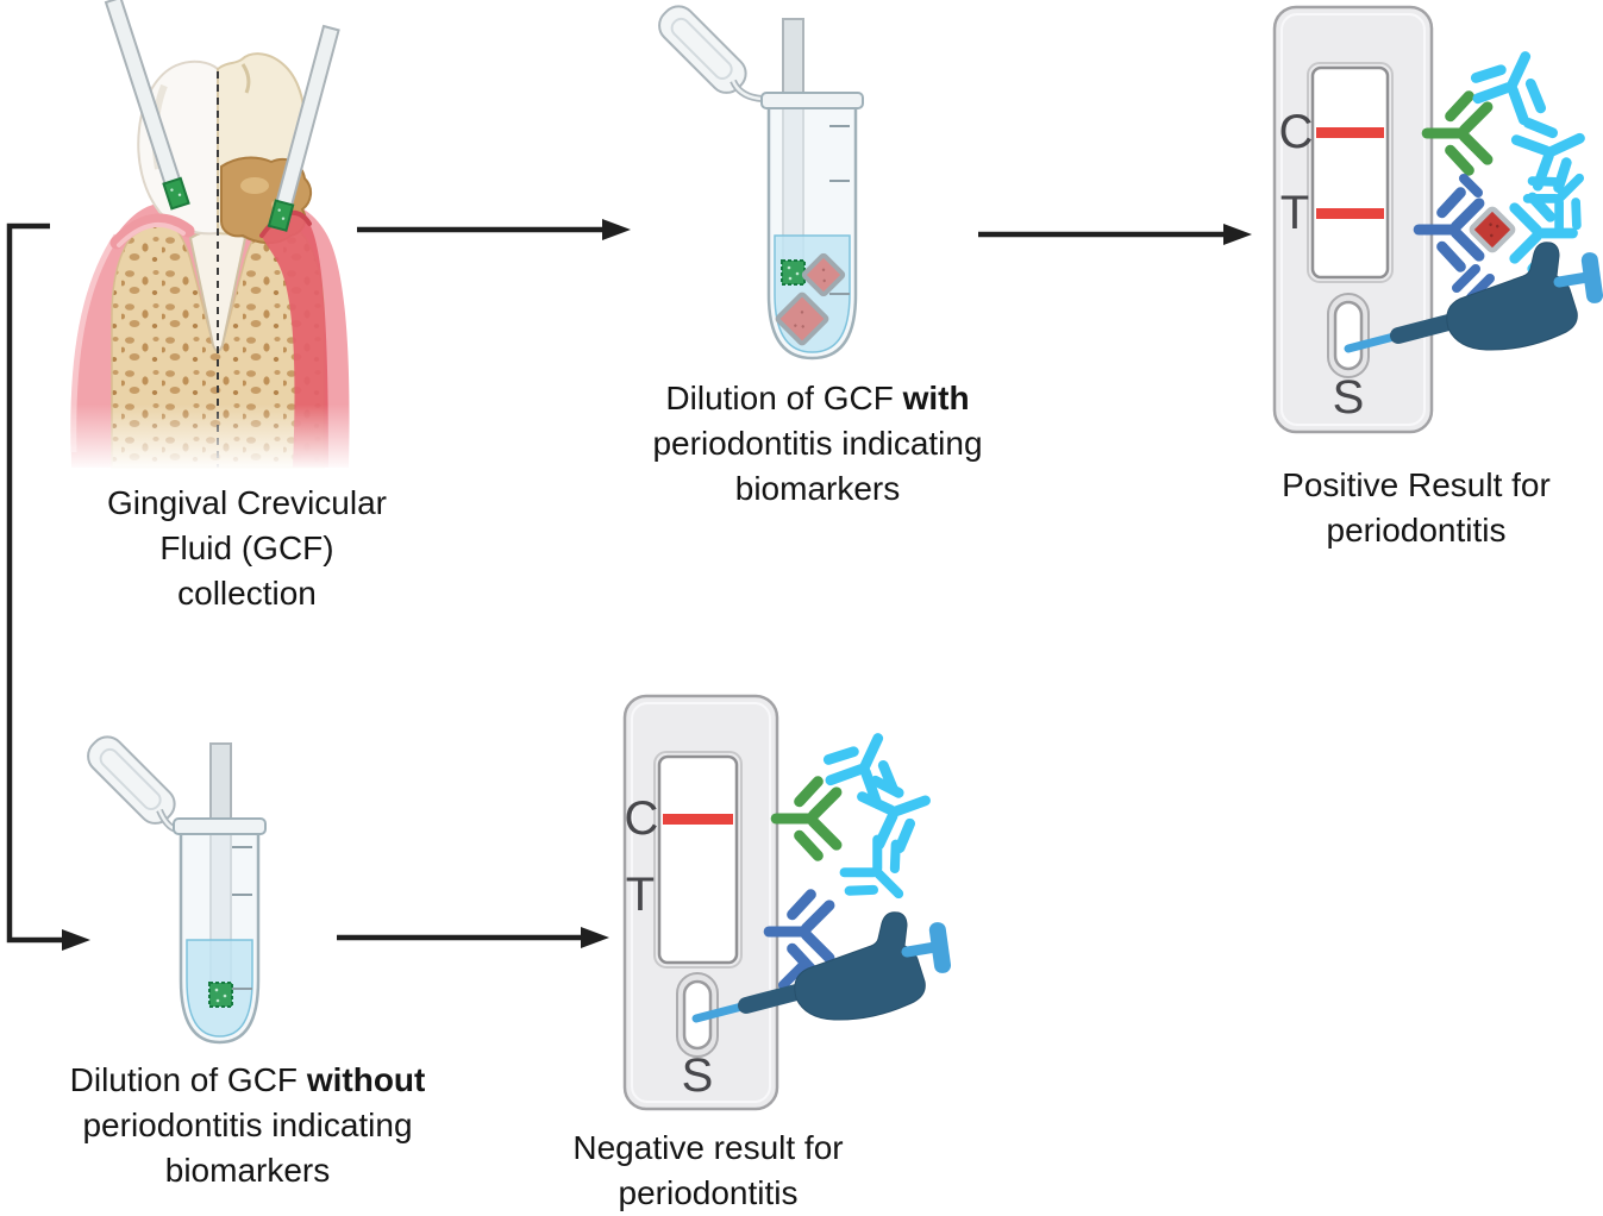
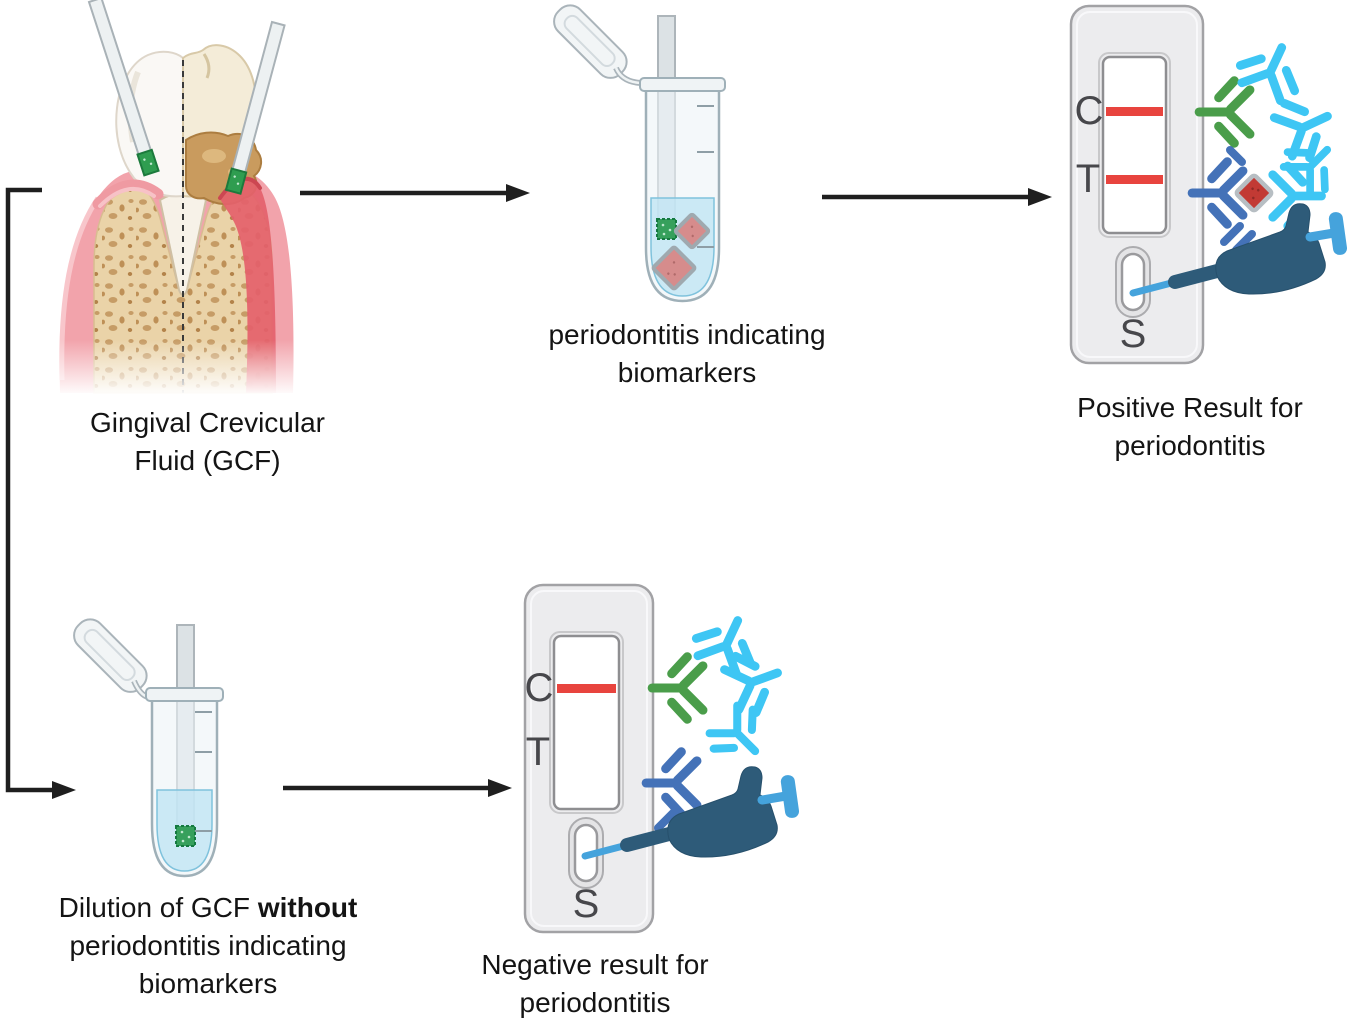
  C
  T
  S
  C
  T
  S
  Gingival Crevicular
  Fluid (GCF)
- collection
- Dilution of GCF with
  periodontitis indicating
  biomarkers
  Positive Result for
  periodontitis
  Dilution of GCF without
  periodontitis indicating
  biomarkers
  Negative result for
  periodontitis
